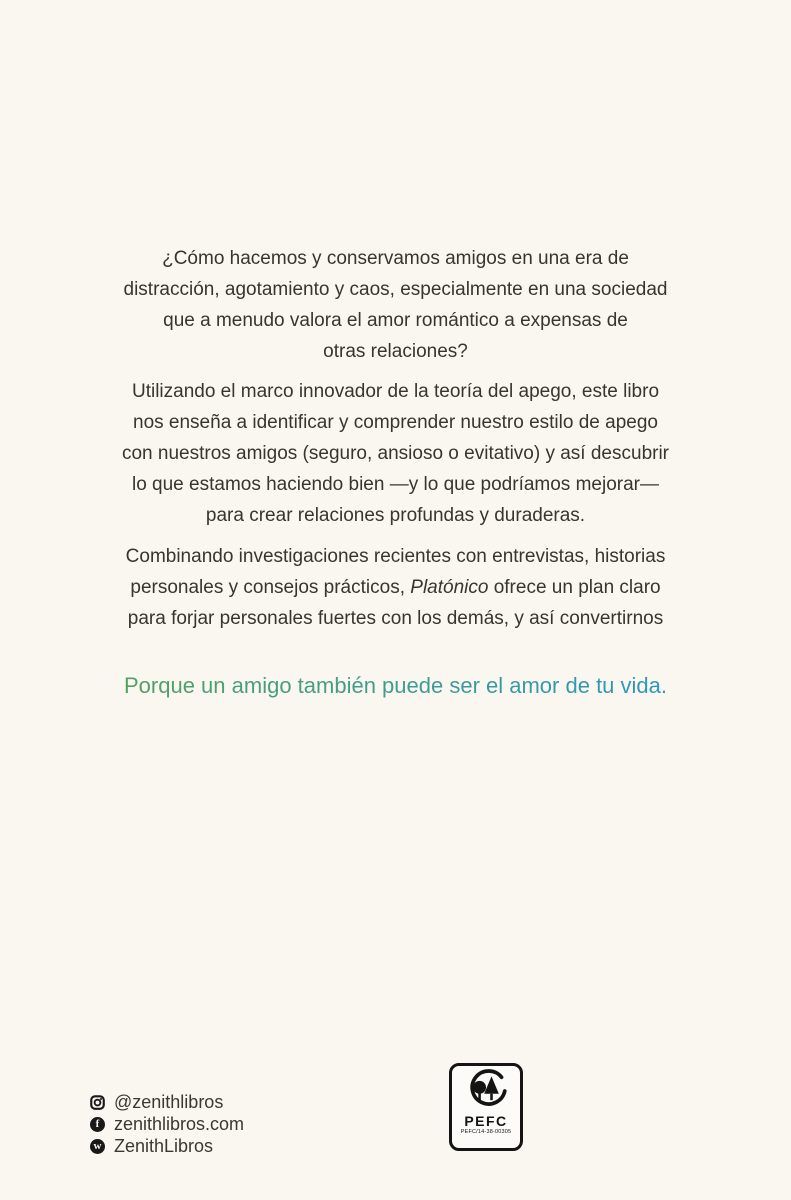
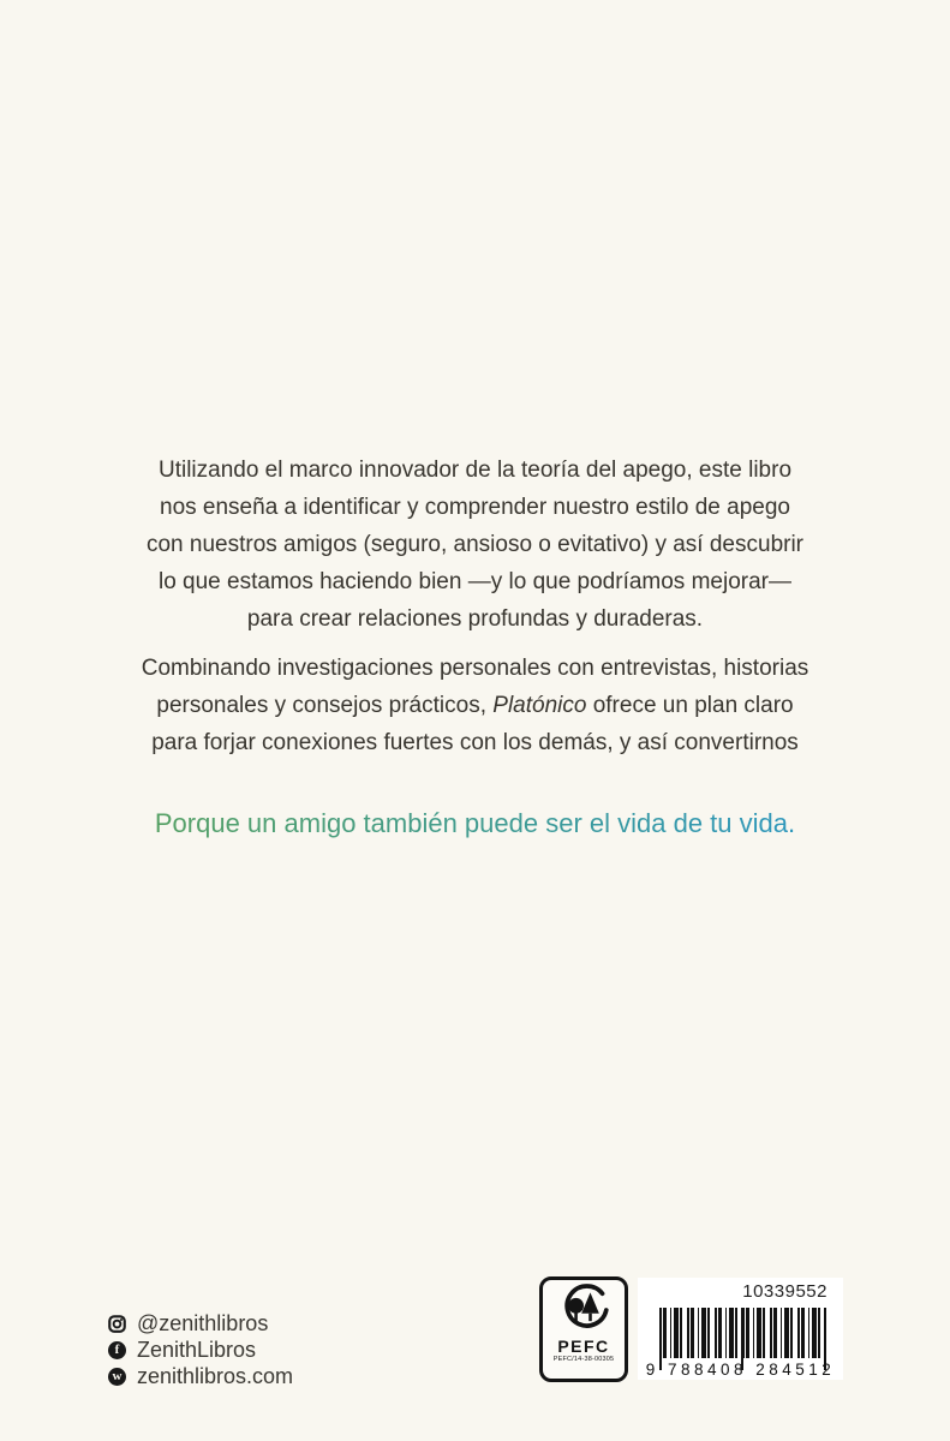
- ¿Cómo hacemos y conservamos amigos en una era de
- distracción, agotamiento y caos, especialmente en una sociedad
- que a menudo valora el amor romántico a expensas de
- otras relaciones?
  Utilizando el marco innovador de la teoría del apego, este libro
  nos enseña a identificar y comprender nuestro estilo de apego
  con nuestros amigos (seguro, ansioso o evitativo) y así descubrir
  lo que estamos haciendo bien —y lo que podríamos mejorar—
  para crear relaciones profundas y duraderas.
- Combinando investigaciones recientes con entrevistas, historias
+ Combinando investigaciones personales con entrevistas, historias
  personales y consejos prácticos, Platónico ofrece un plan claro
- para forjar personales fuertes con los demás, y así convertirnos
+ para forjar conexiones fuertes con los demás, y así convertirnos
- Porque un amigo también puede ser el amor de tu vida.
+ Porque un amigo también puede ser el vida de tu vida.
  @zenithlibros
  f
- zenithlibros.com
+ ZenithLibros
  w
- ZenithLibros
+ zenithlibros.com
  PEFC
+ 10339552
+ 9 788408 284512
